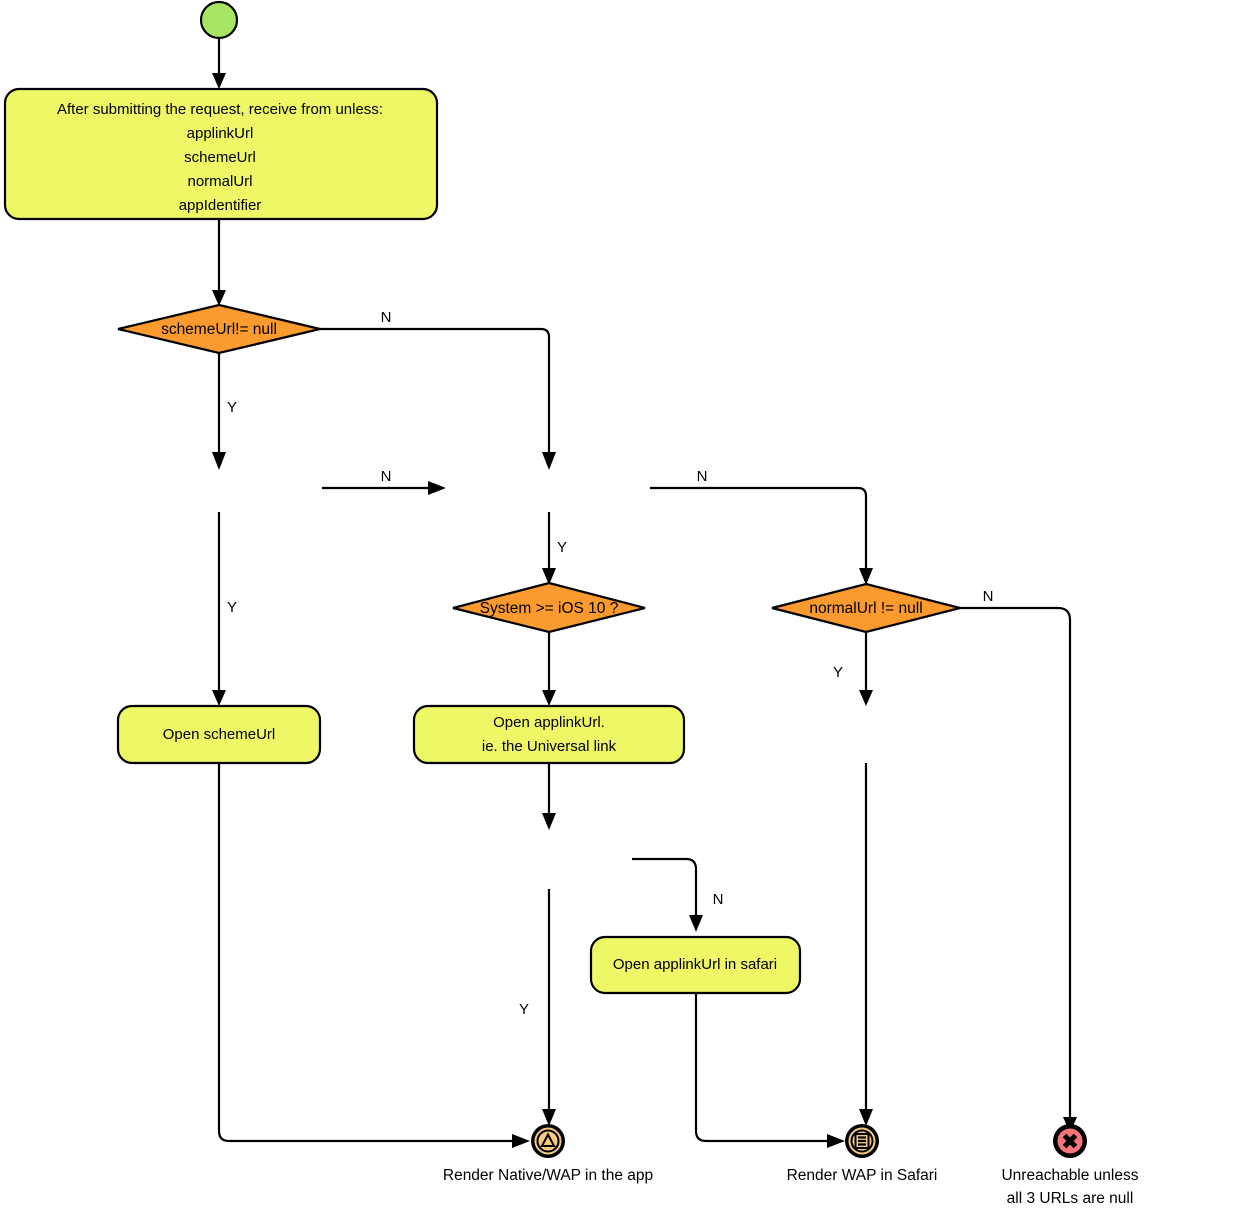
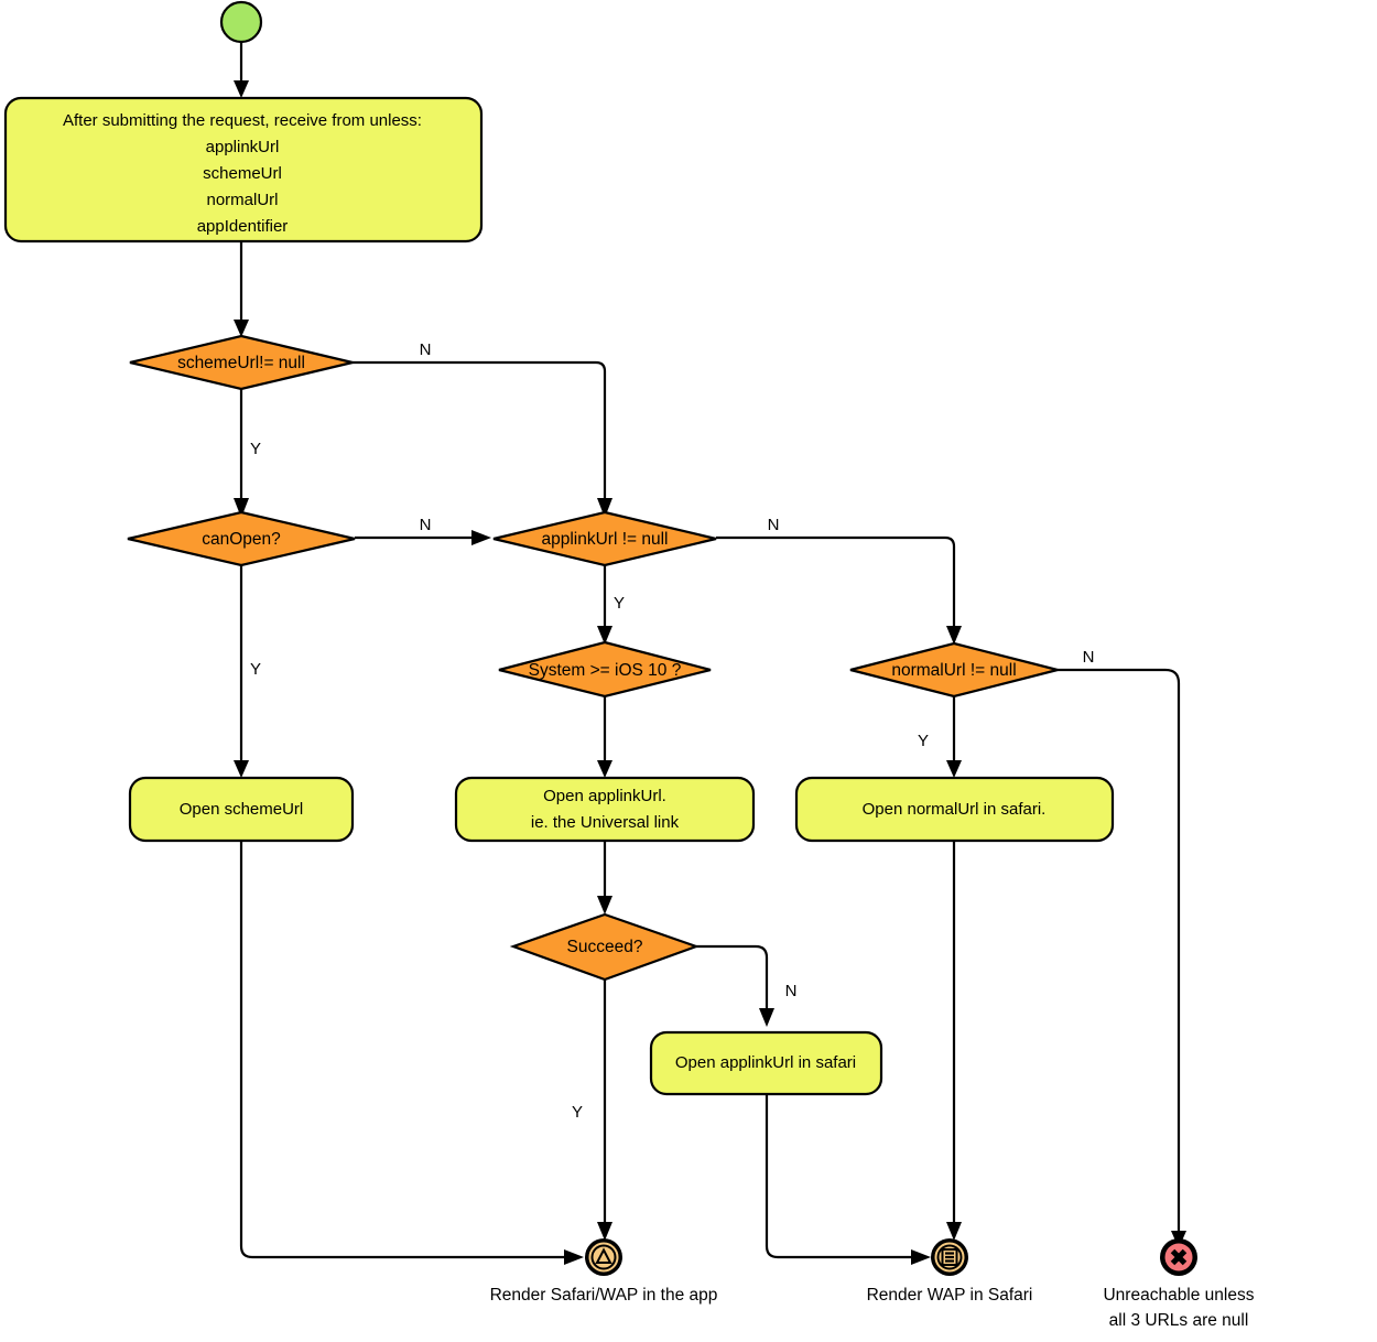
  N
  Y
  N
  Y
  N
  Y
  N
  Y
  N
  Y
  After submitting the request, receive from unless:
  applinkUrl
  schemeUrl
  normalUrl
  appIdentifier
  schemeUrl!= null
+ canOpen?
+ applinkUrl != null
  System >= iOS 10 ?
  normalUrl != null
  Open schemeUrl
  Open applinkUrl.
  ie. the Universal link
+ Open normalUrl in safari.
+ Succeed?
  Open applinkUrl in safari
- Render Native/WAP in the app
+ Render Safari/WAP in the app
  Render WAP in Safari
  Unreachable unless
  all 3 URLs are null
